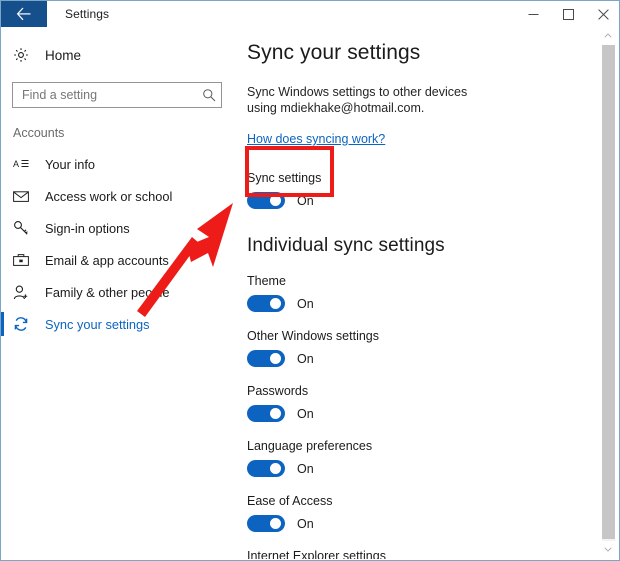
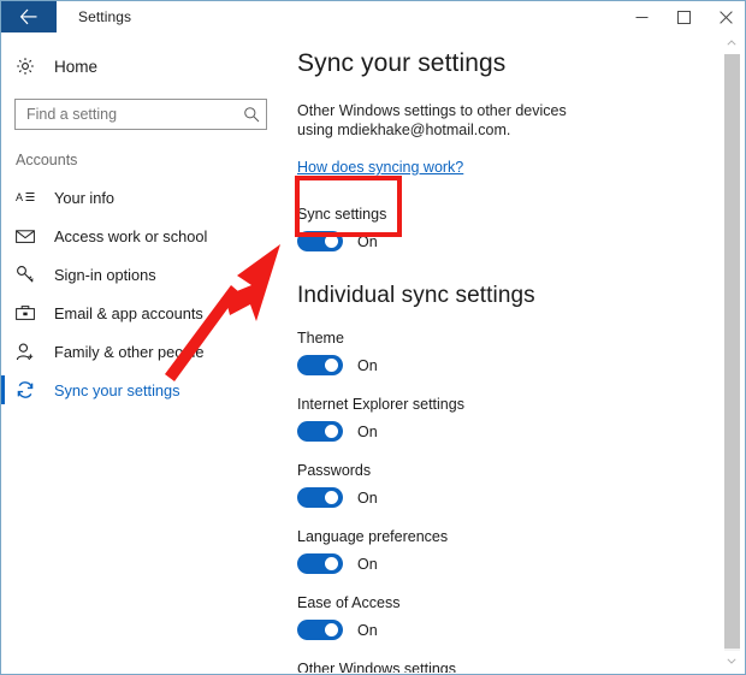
  Settings
  Home
  Find a setting
  Accounts
  A
  Your info
  Access work or school
  Sign-in options
  Email & app accounts
  Family & other peoe
  Sync your settings
  Sync your settings
- Sync Windows settings to other devices using mdiekhake@hotmail.com.
+ Other Windows settings to other devices using mdiekhake@hotmail.com.
  How does syncing work?
  Sync settings
  On
  Individual sync settings
  Theme
  On
- Other Windows settings
+ Internet Explorer settings
  On
  Passwords
  On
  Language preferences
  On
  Ease of Access
  On
- Internet Explorer settings
+ Other Windows settings
